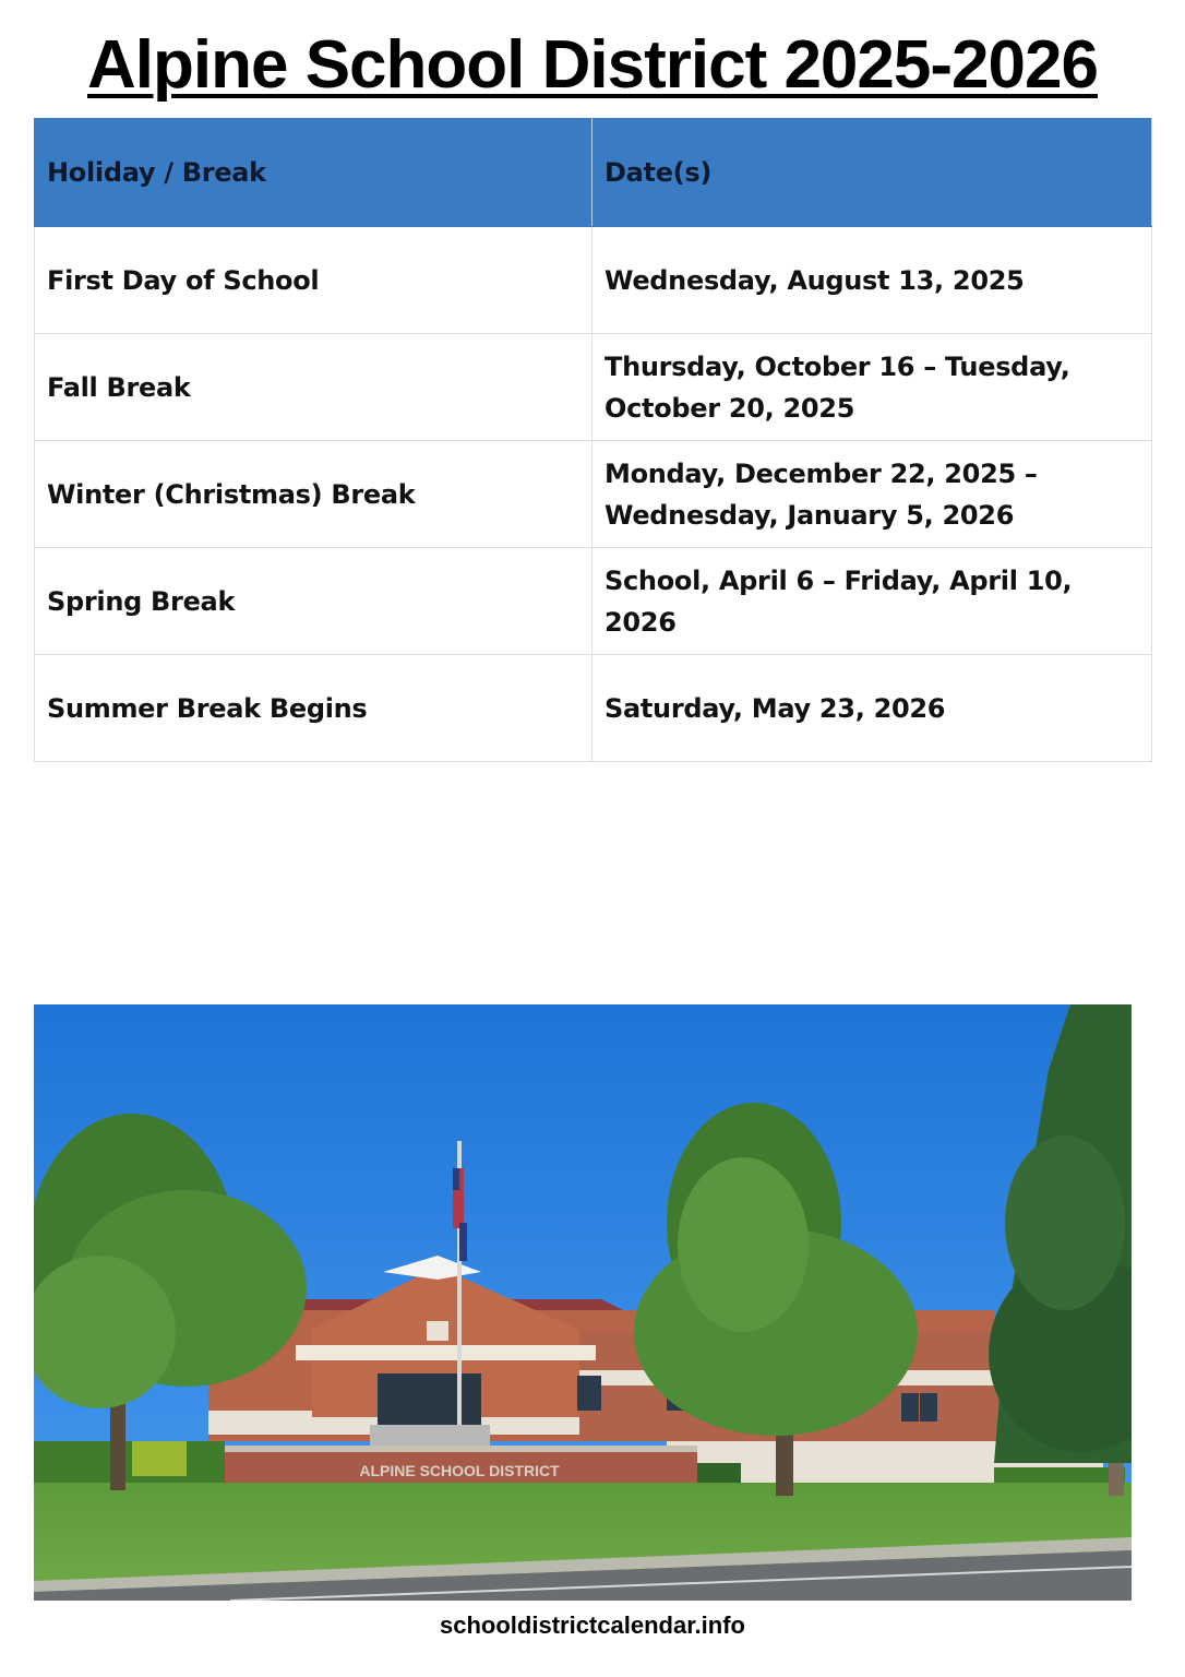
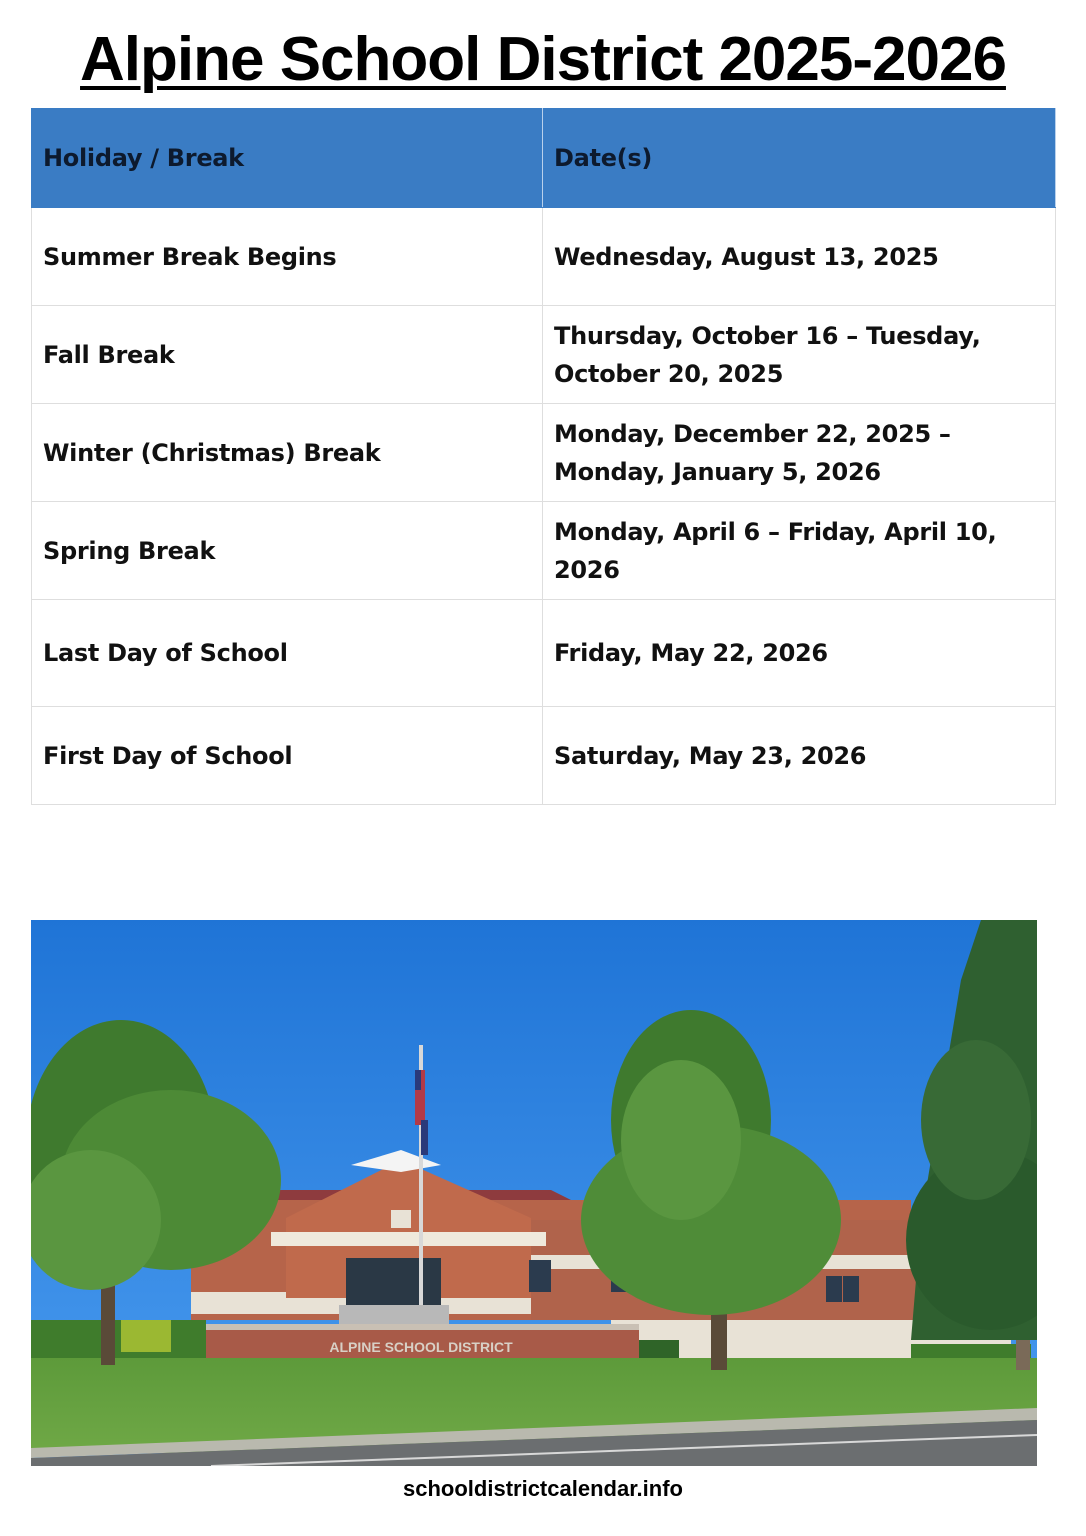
  Alpine School District 2025-2026
  Holiday / Break	Date(s)
- First Day of School	Wednesday, August 13, 2025
+ Summer Break Begins	Wednesday, August 13, 2025
  Fall Break	Thursday, October 16 – Tuesday, October 20, 2025
- Winter (Christmas) Break	Monday, December 22, 2025 – Wednesday, January 5, 2026
+ Winter (Christmas) Break	Monday, December 22, 2025 – Monday, January 5, 2026
- Spring Break	School, April 6 – Friday, April 10, 2026
+ Spring Break	Monday, April 6 – Friday, April 10, 2026
+ Last Day of School	Friday, May 22, 2026
- Summer Break Begins	Saturday, May 23, 2026
+ First Day of School	Saturday, May 23, 2026
  ALPINE SCHOOL DISTRICT
  schooldistrictcalendar.info
